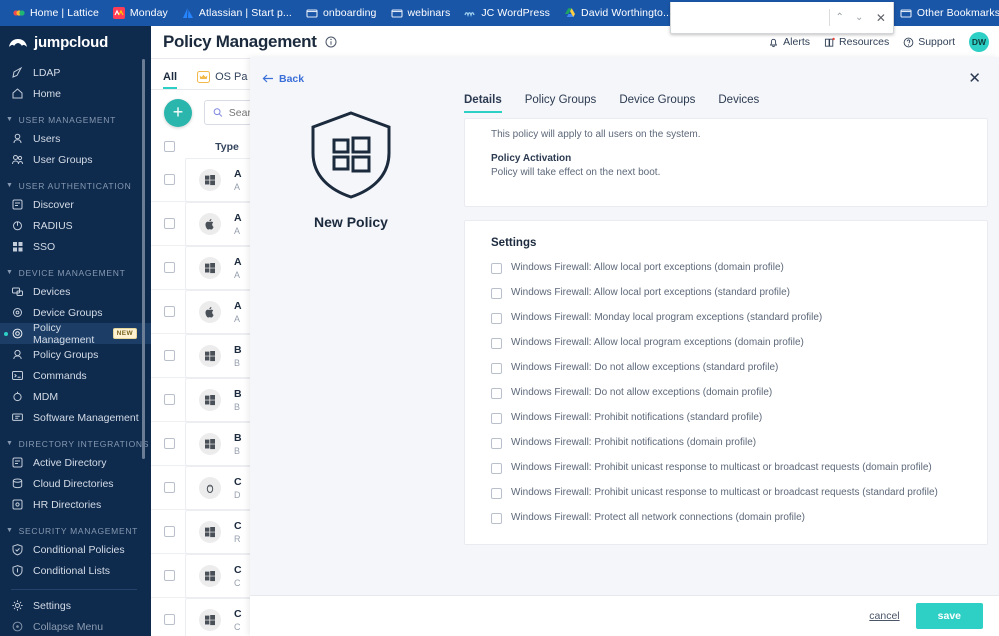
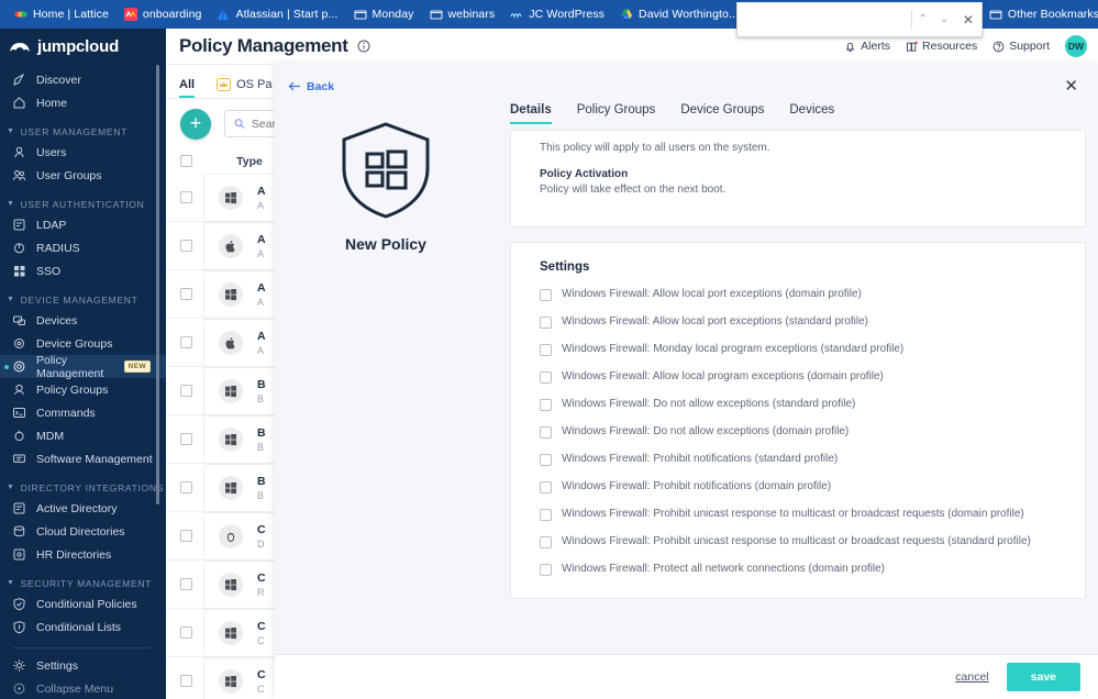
  Home | Lattice
- Monday
+ onboarding
  Atlassian | Start p...
- onboarding
+ Monday
  webinars
  JC WordPress
  David Worthingto..
  Other Bookmarks
  ⌃
  ⌄
  ✕
  jumpcloud
- LDAP
+ Discover
  Home
  USER MANAGEMENT
  Users
  User Groups
  USER AUTHENTICATION
- Discover
+ LDAP
  RADIUS
  SSO
  DEVICE MANAGEMENT
  Devices
  Device Groups
  Policy Management
  Policy Groups
  Commands
  MDM
  Software Management
  DIRECTORY INTEGRATIONS
  Active Directory
  Cloud Directories
  HR Directories
  SECURITY MANAGEMENT
  Conditional Policies
  Conditional Lists
  Settings
  Collapse Menu
  Policy Management
  Alerts
  Resources
  Support
  DW
  All
  OS Pa
  +
  Type
  A
  A
  A
  A
  A
  A
  A
  A
  B
  B
  B
  B
  B
  B
  C
  D
  C
  R
  C
  C
  C
  C
  Back
  ✕
  New Policy
  Details
  Policy Groups
  Device Groups
  Devices
  This policy will apply to all users on the system.
  Policy Activation
  Policy will take effect on the next boot.
  Settings
  Windows Firewall: Allow local port exceptions (domain profile)
  Windows Firewall: Allow local port exceptions (standard profile)
  Windows Firewall: Monday local program exceptions (standard profile)
  Windows Firewall: Allow local program exceptions (domain profile)
  Windows Firewall: Do not allow exceptions (standard profile)
  Windows Firewall: Do not allow exceptions (domain profile)
  Windows Firewall: Prohibit notifications (standard profile)
  Windows Firewall: Prohibit notifications (domain profile)
  Windows Firewall: Prohibit unicast response to multicast or broadcast requests (domain profile)
  Windows Firewall: Prohibit unicast response to multicast or broadcast requests (standard profile)
  Windows Firewall: Protect all network connections (domain profile)
  cancel
  save
